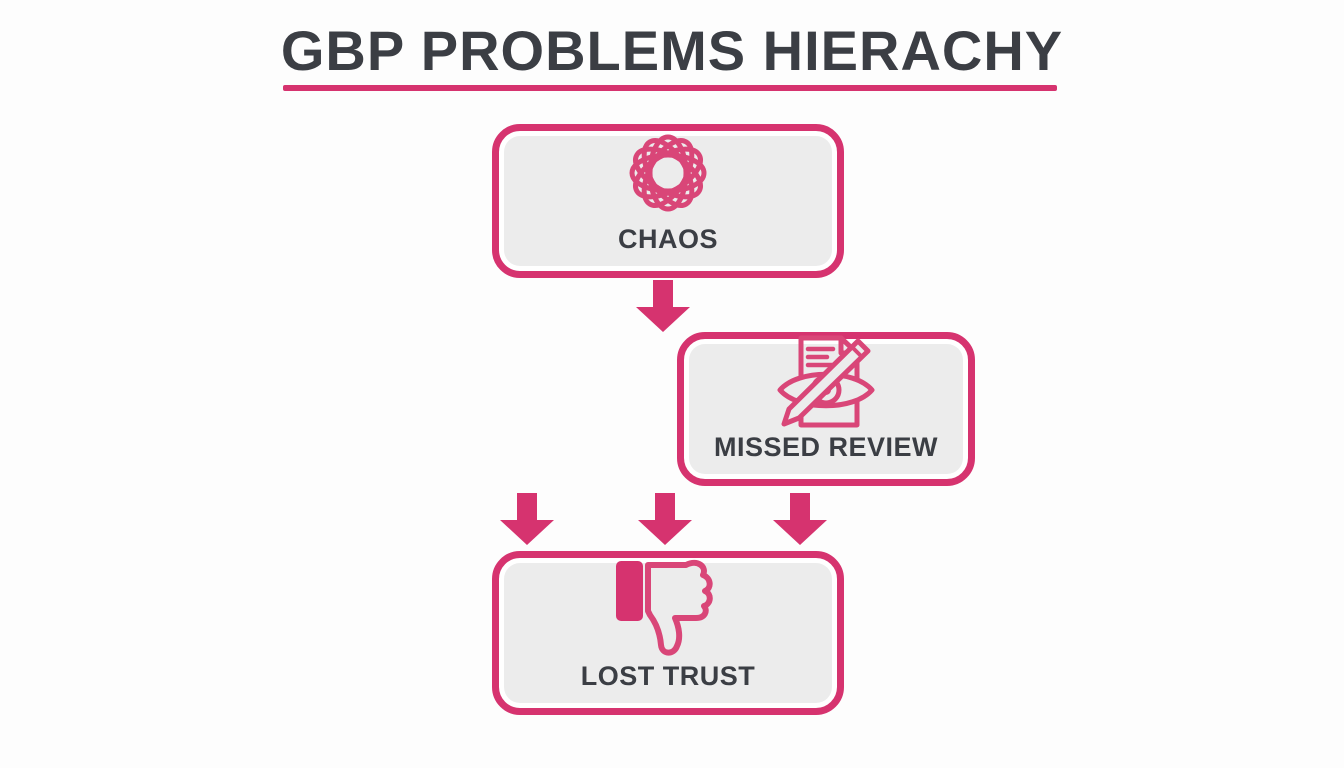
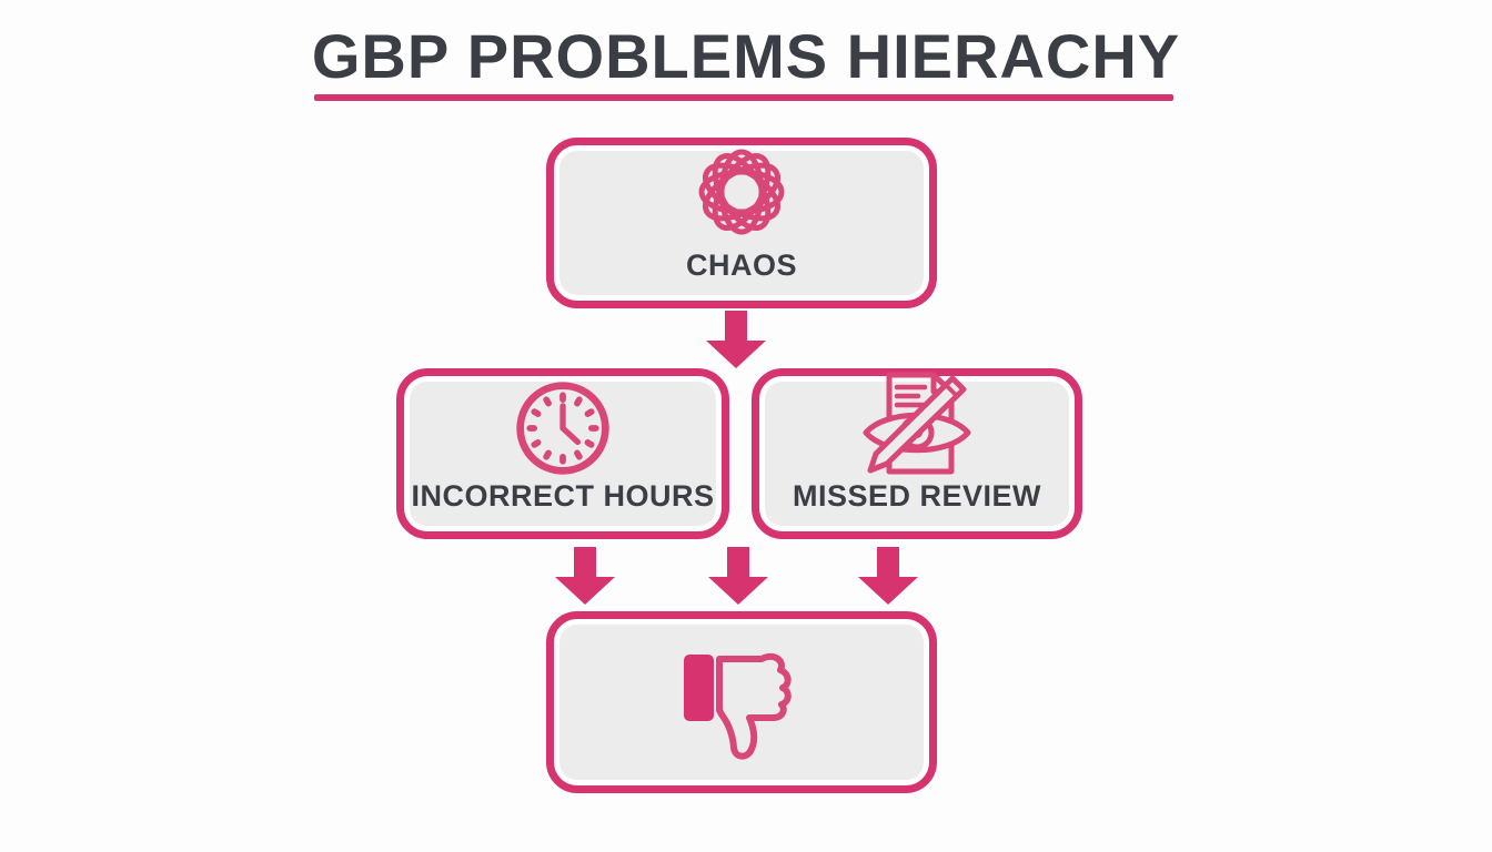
  GBP PROBLEMS HIERACHY
  CHAOS
+ INCORRECT HOURS
  MISSED REVIEW
- LOST TRUST
